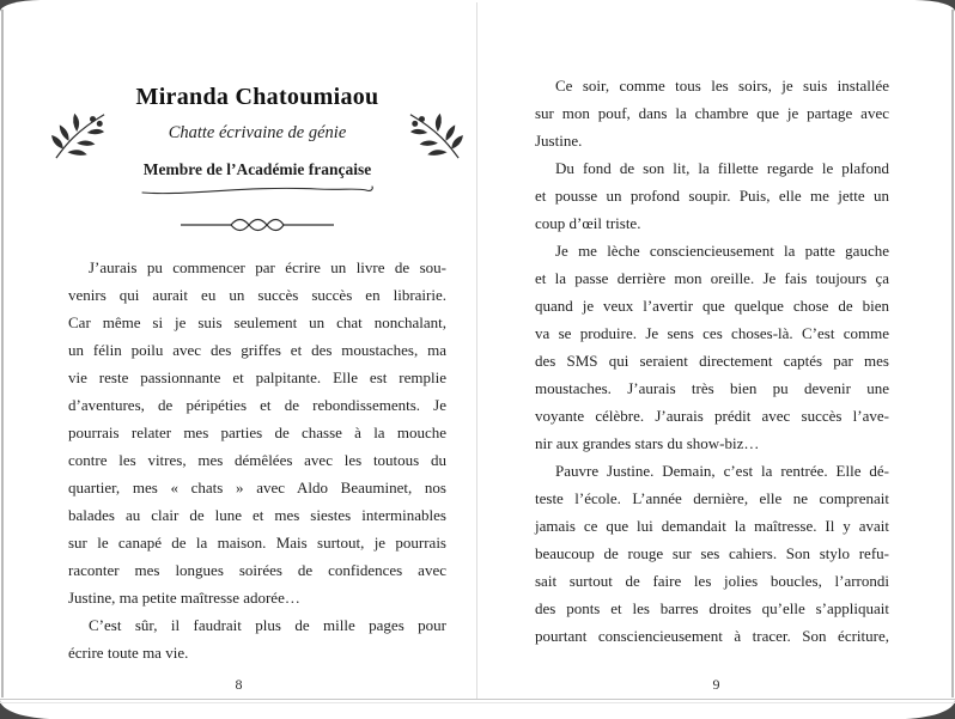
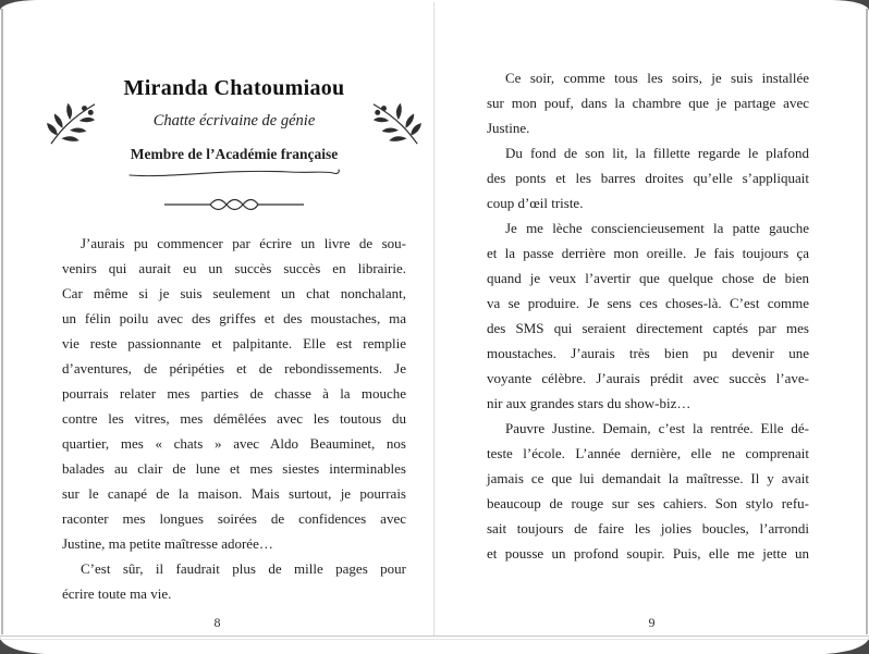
  Miranda Chatoumiaou
  Chatte écrivaine de génie
  Membre de l’Académie française
  J’aurais pu commencer par écrire un livre de sou-
  venirs qui aurait eu un succès succès en librairie.
  Car même si je suis seulement un chat nonchalant,
  un félin poilu avec des griffes et des moustaches, ma
  vie reste passionnante et palpitante. Elle est remplie
  d’aventures, de péripéties et de rebondissements. Je
  pourrais relater mes parties de chasse à la mouche
  contre les vitres, mes démêlées avec les toutous du
  quartier, mes « chats » avec Aldo Beauminet, nos
  balades au clair de lune et mes siestes interminables
  sur le canapé de la maison. Mais surtout, je pourrais
  raconter mes longues soirées de confidences avec
  Justine, ma petite maîtresse adorée…
  C’est sûr, il faudrait plus de mille pages pour
  écrire toute ma vie.
  8
  Ce soir, comme tous les soirs, je suis installée
  sur mon pouf, dans la chambre que je partage avec
  Justine.
  Du fond de son lit, la fillette regarde le plafond
- et pousse un profond soupir. Puis, elle me jette un
+ des ponts et les barres droites qu’elle s’appliquait
  coup d’œil triste.
  Je me lèche consciencieusement la patte gauche
  et la passe derrière mon oreille. Je fais toujours ça
  quand je veux l’avertir que quelque chose de bien
  va se produire. Je sens ces choses-là. C’est comme
  des SMS qui seraient directement captés par mes
  moustaches. J’aurais très bien pu devenir une
  voyante célèbre. J’aurais prédit avec succès l’ave-
  nir aux grandes stars du show-biz…
  Pauvre Justine. Demain, c’est la rentrée. Elle dé-
  teste l’école. L’année dernière, elle ne comprenait
  jamais ce que lui demandait la maîtresse. Il y avait
  beaucoup de rouge sur ses cahiers. Son stylo refu-
- sait surtout de faire les jolies boucles, l’arrondi
+ sait toujours de faire les jolies boucles, l’arrondi
- des ponts et les barres droites qu’elle s’appliquait
+ et pousse un profond soupir. Puis, elle me jette un
- pourtant consciencieusement à tracer. Son écriture,
  9
